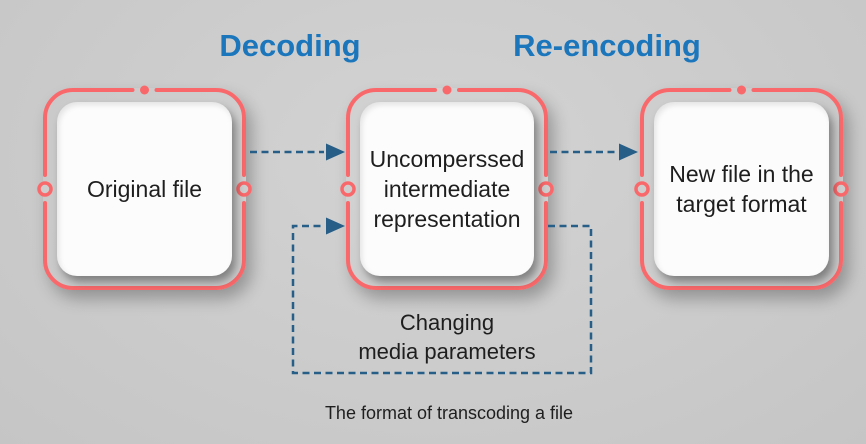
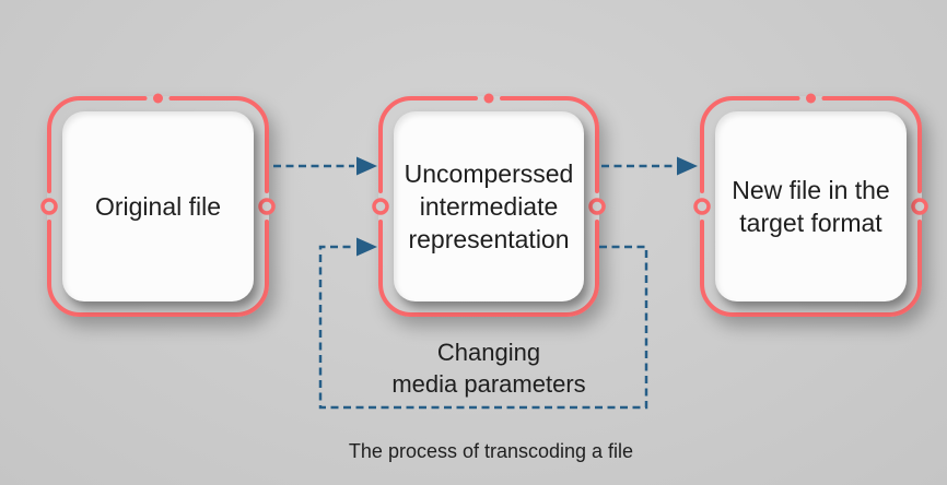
- Decoding
- Re-encoding
  Original file
  Uncomperssed
  intermediate
  representation
  New file in the
  target format
  Changing
  media parameters
- The format of transcoding a file
+ The process of transcoding a file
